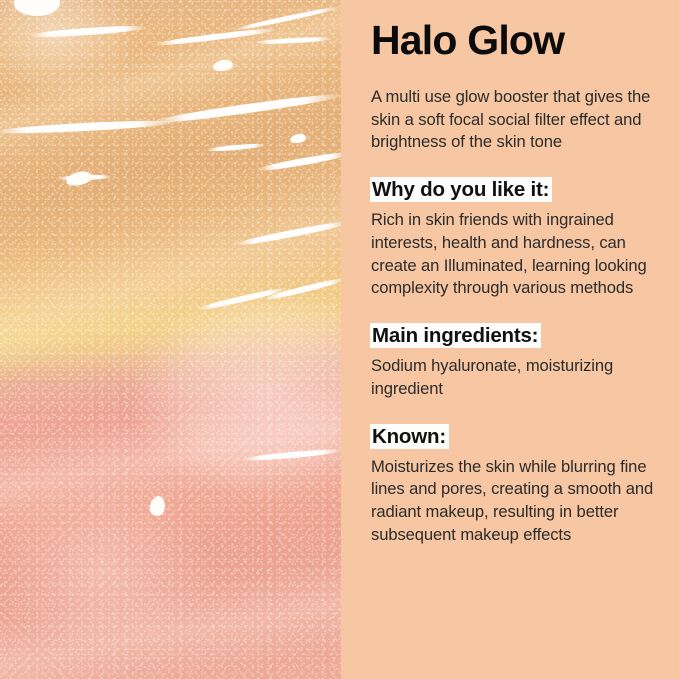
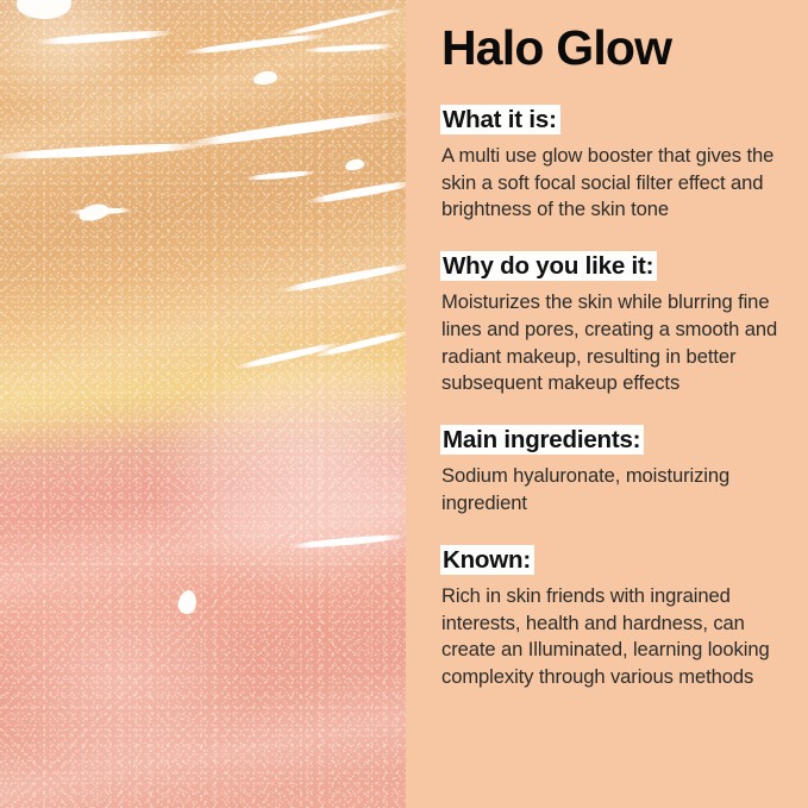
  Halo Glow
+ What it is:
  A multi use glow booster that gives the skin a soft focal social filter effect and brightness of the skin tone
  Why do you like it:
- Rich in skin friends with ingrained interests, health and hardness, can create an Illuminated, learning looking complexity through various methods
+ Moisturizes the skin while blurring fine lines and pores, creating a smooth and radiant makeup, resulting in better subsequent makeup effects
  Main ingredients:
  Sodium hyaluronate, moisturizing ingredient
  Known:
- Moisturizes the skin while blurring fine lines and pores, creating a smooth and radiant makeup, resulting in better subsequent makeup effects
+ Rich in skin friends with ingrained interests, health and hardness, can create an Illuminated, learning looking complexity through various methods
